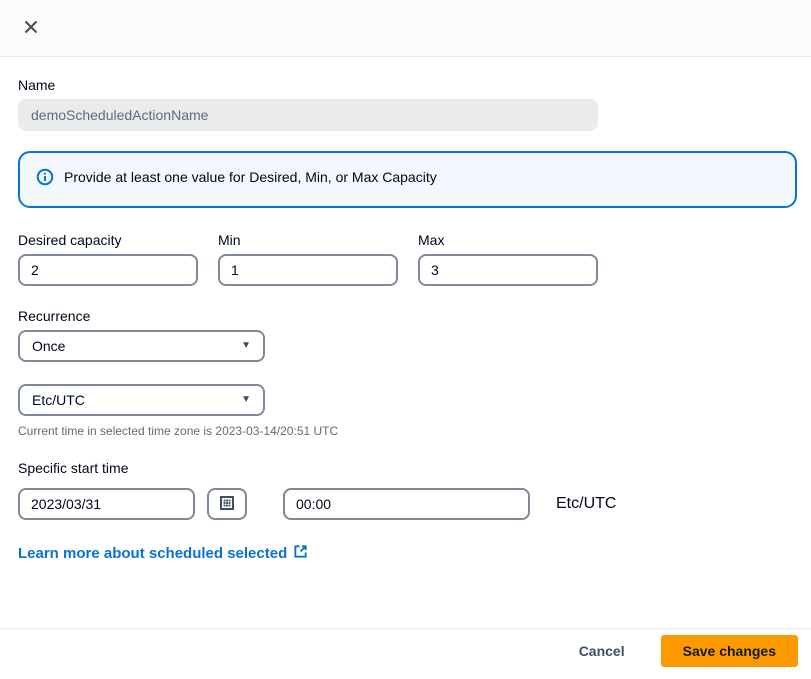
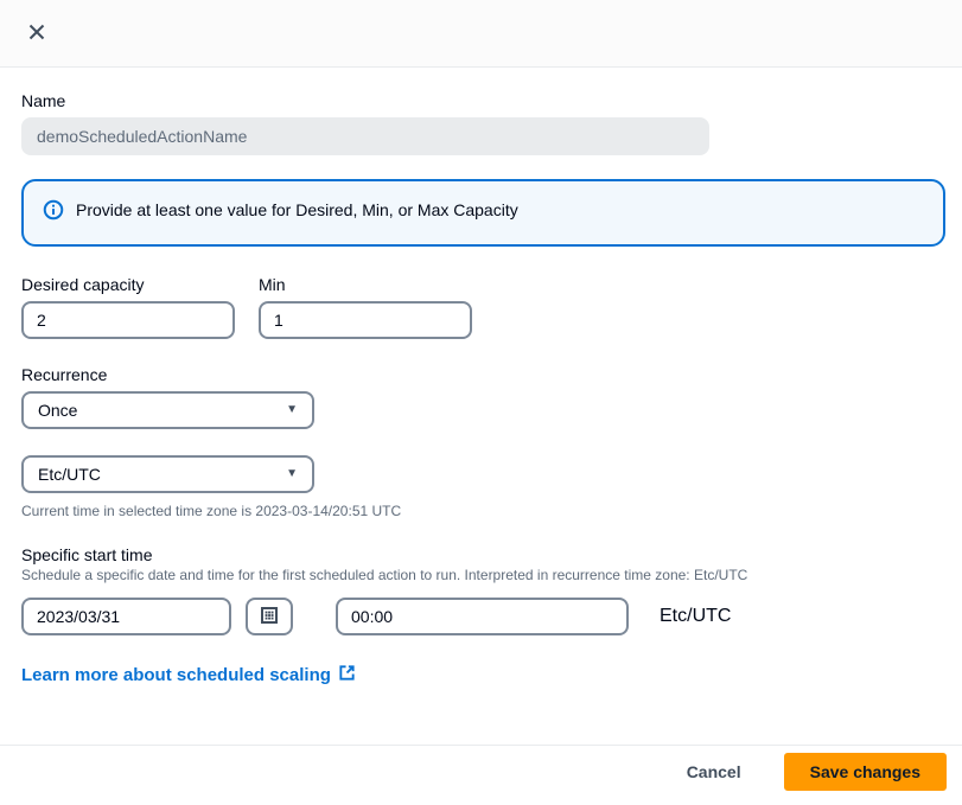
  Name
  demoScheduledActionName
  Provide at least one value for Desired, Min, or Max Capacity
  Desired capacity
  2
  Min
  1
- Max
- 3
  Recurrence
  Once
  ▼
  Etc/UTC
  ▼
  Current time in selected time zone is 2023-03-14/20:51 UTC
  Specific start time
+ Schedule a specific date and time for the first scheduled action to run. Interpreted in recurrence time zone: Etc/UTC
  2023/03/31
  00:00
  Etc/UTC
- Learn more about scheduled selected
+ Learn more about scheduled scaling
  Cancel
  Save changes
